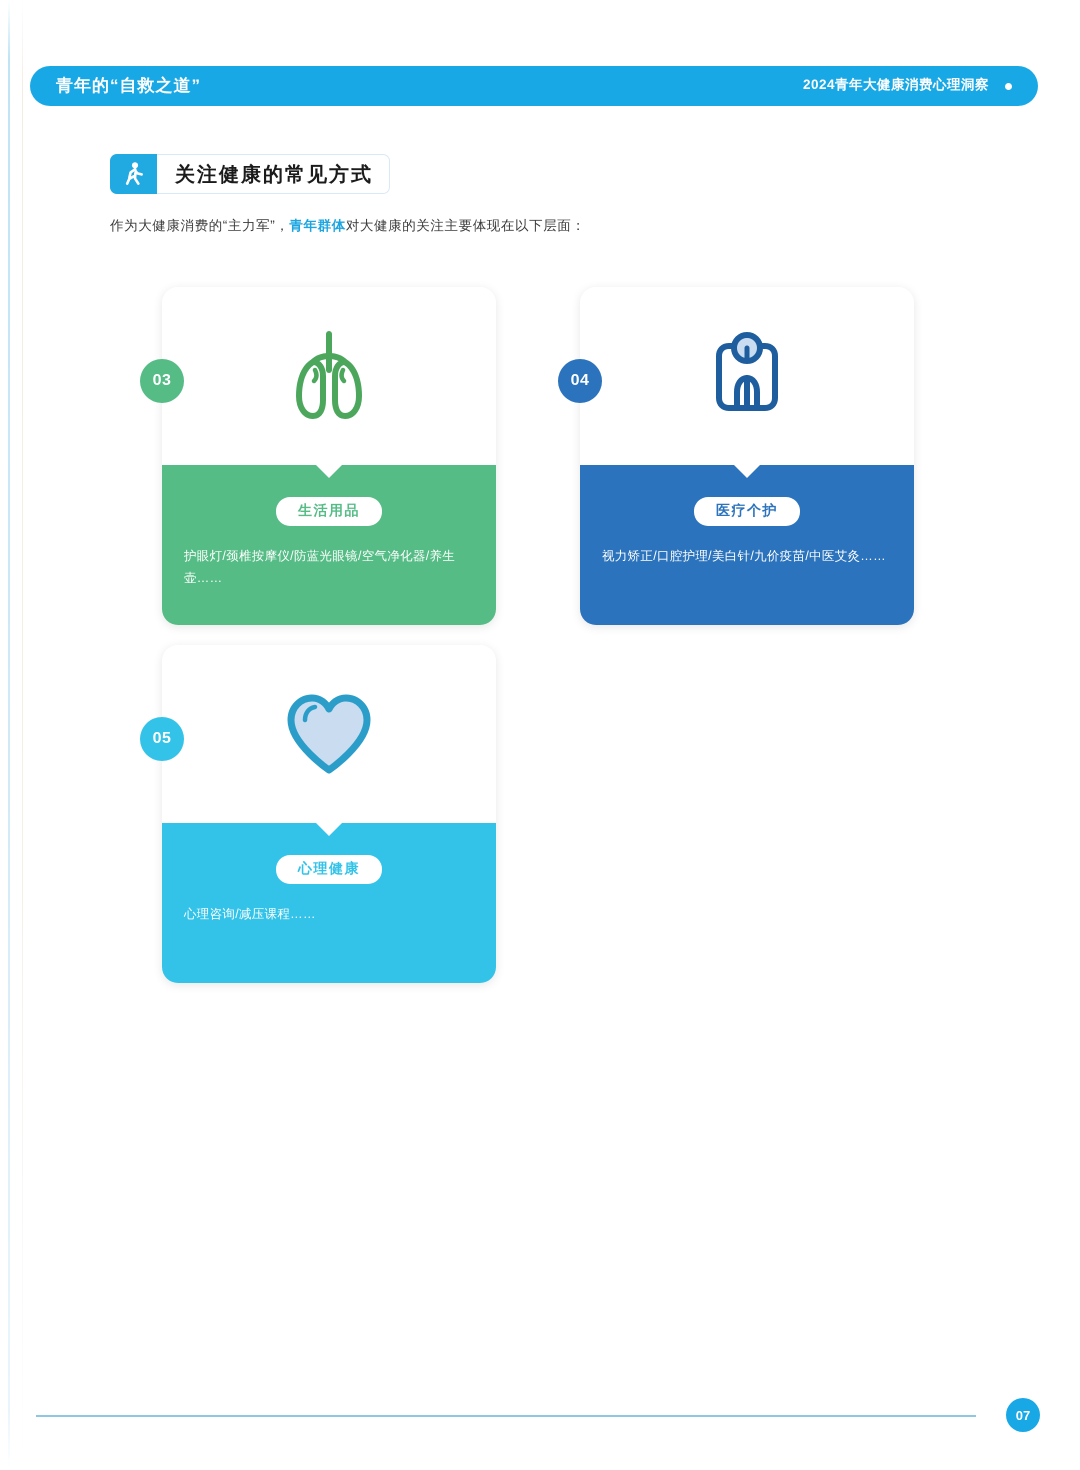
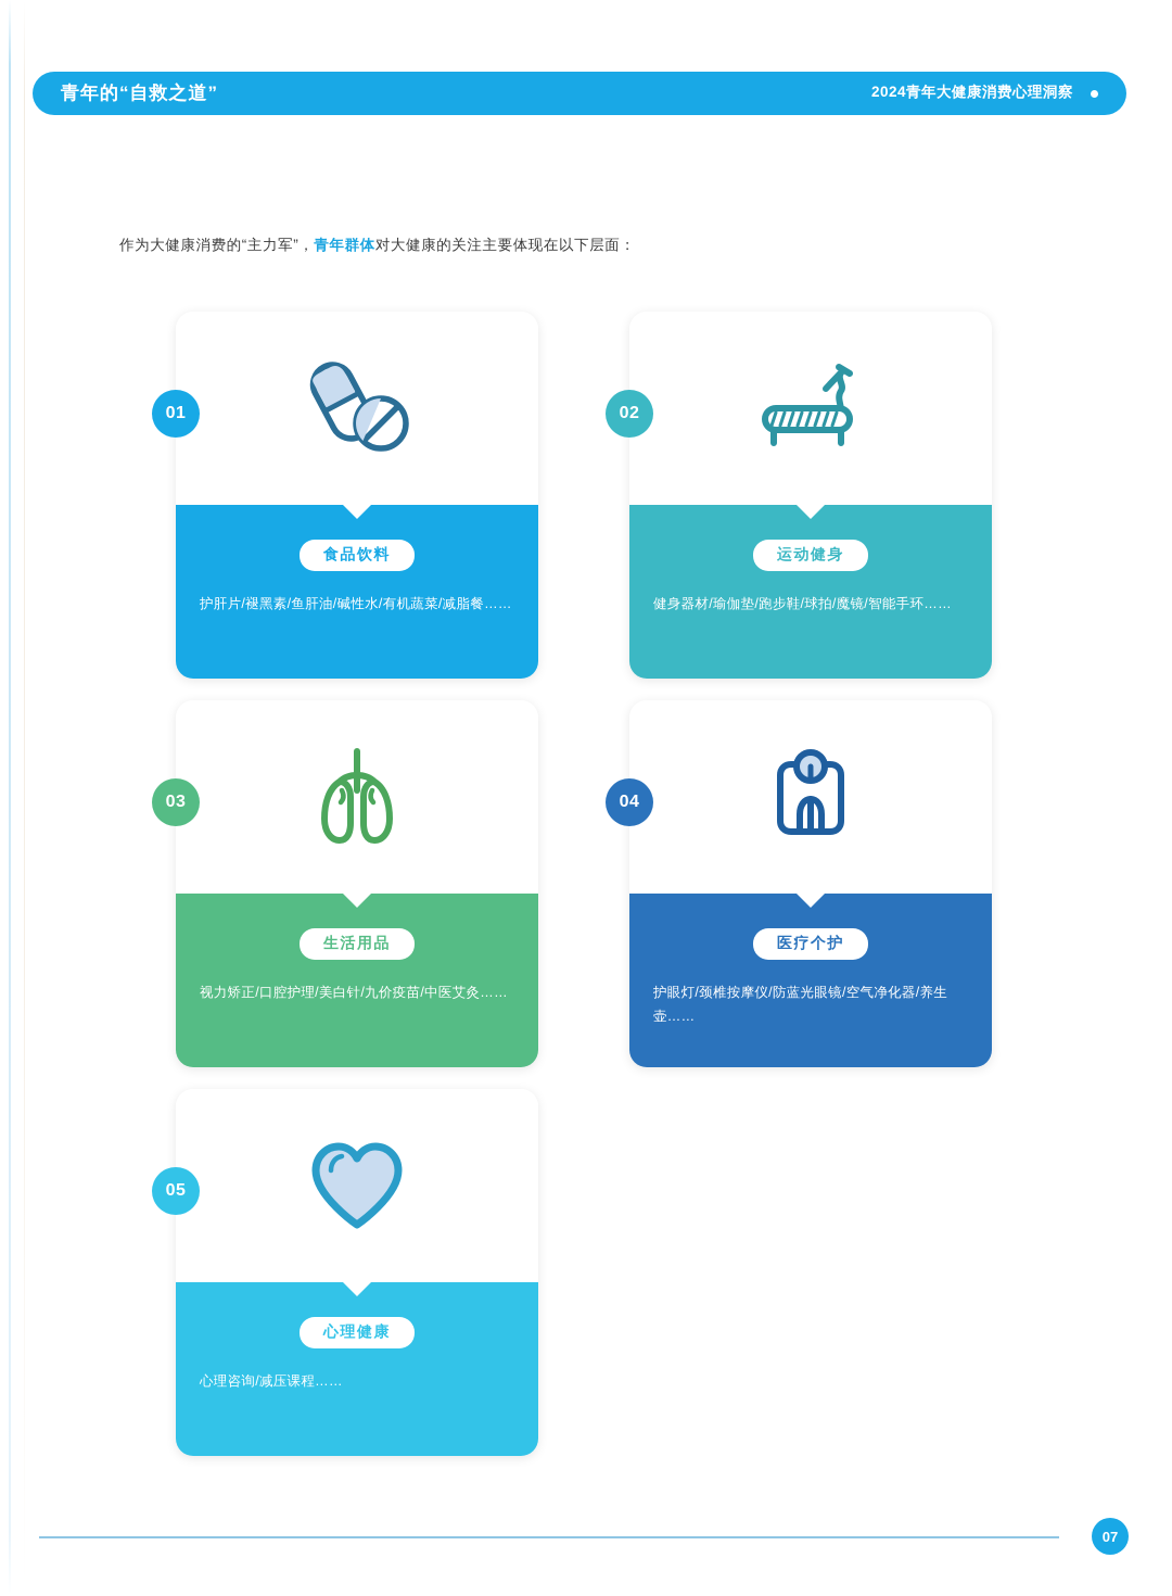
  青年的“自救之道”
  2024青年大健康消费心理洞察
- 关注健康的常见方式
  作为大健康消费的“主力军”，青年群体对大健康的关注主要体现在以下层面：
+ 01
+ 食品饮料
+ 护肝片/褪黑素/鱼肝油/碱性水/有机蔬菜/减脂餐……
+ 02
+ 运动健身
+ 健身器材/瑜伽垫/跑步鞋/球拍/魔镜/智能手环……
  03
  生活用品
- 护眼灯/颈椎按摩仪/防蓝光眼镜/空气净化器/养生壶……
+ 视力矫正/口腔护理/美白针/九价疫苗/中医艾灸……
  04
  医疗个护
- 视力矫正/口腔护理/美白针/九价疫苗/中医艾灸……
+ 护眼灯/颈椎按摩仪/防蓝光眼镜/空气净化器/养生壶……
  05
  心理健康
  心理咨询/减压课程……
  07
